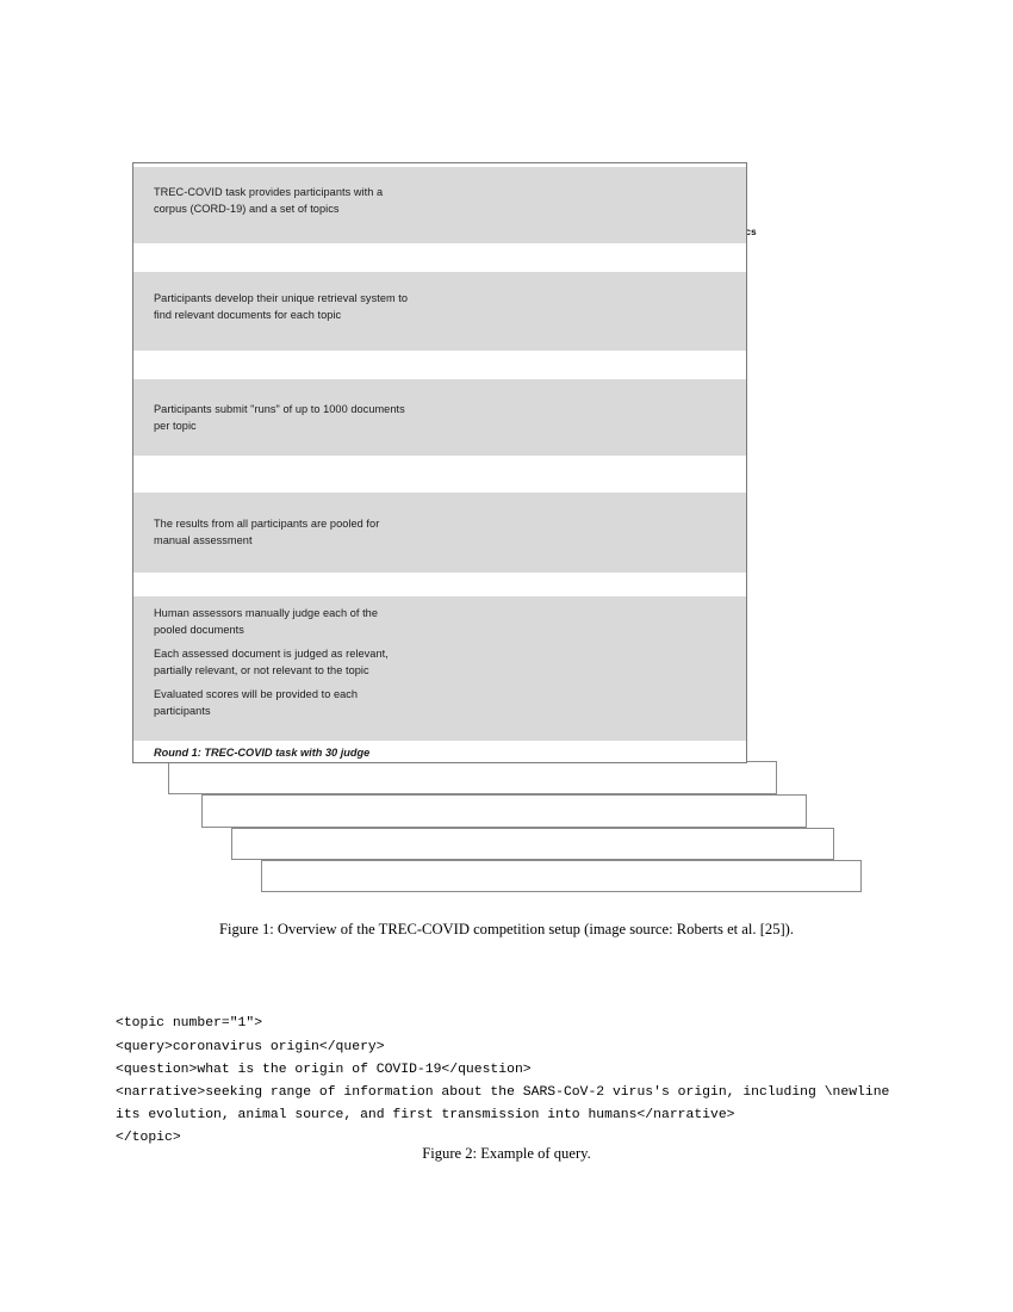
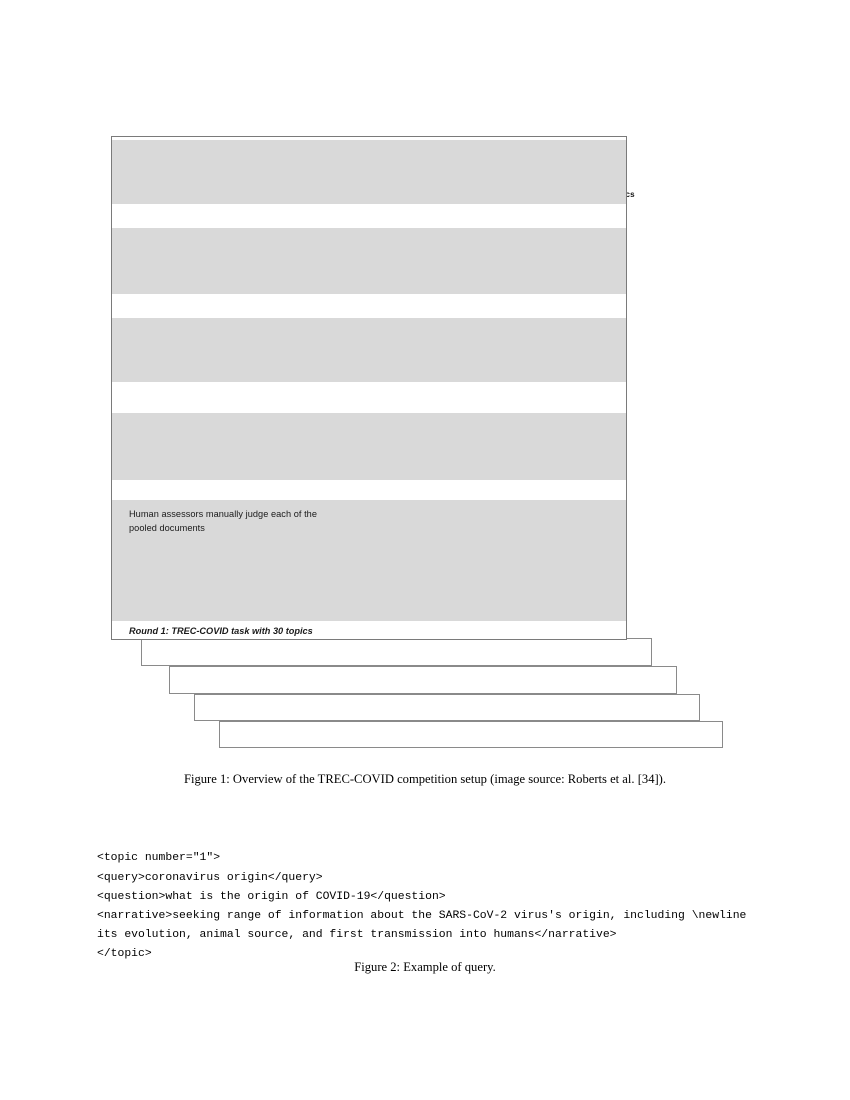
- TREC-COVID task provides participants with a corpus (CORD-19) and a set of topics
- Participants develop their unique retrieval system to find relevant documents for each topic
- Participants submit "runs" of up to 1000 documents per topic
- The results from all participants are pooled for manual assessment
  Human assessors manually judge each of the pooled documents
- Each assessed document is judged as relevant, partially relevant, or not relevant to the topic
- Evaluated scores will be provided to each participants
- Round 1: TREC-COVID task with 30 judge
+ Round 1: TREC-COVID task with 30 topics
- Figure 1: Overview of the TREC-COVID competition setup (image source: Roberts et al. [25]).
+ Figure 1: Overview of the TREC-COVID competition setup (image source: Roberts et al. [34]).
  <topic number="1">
  <query>coronavirus origin</query>
  <question>what is the origin of COVID-19</question>
  <narrative>seeking range of information about the SARS-CoV-2 virus's origin, including \newline
  its evolution, animal source, and first transmission into humans</narrative>
  </topic>
  Figure 2: Example of query.
